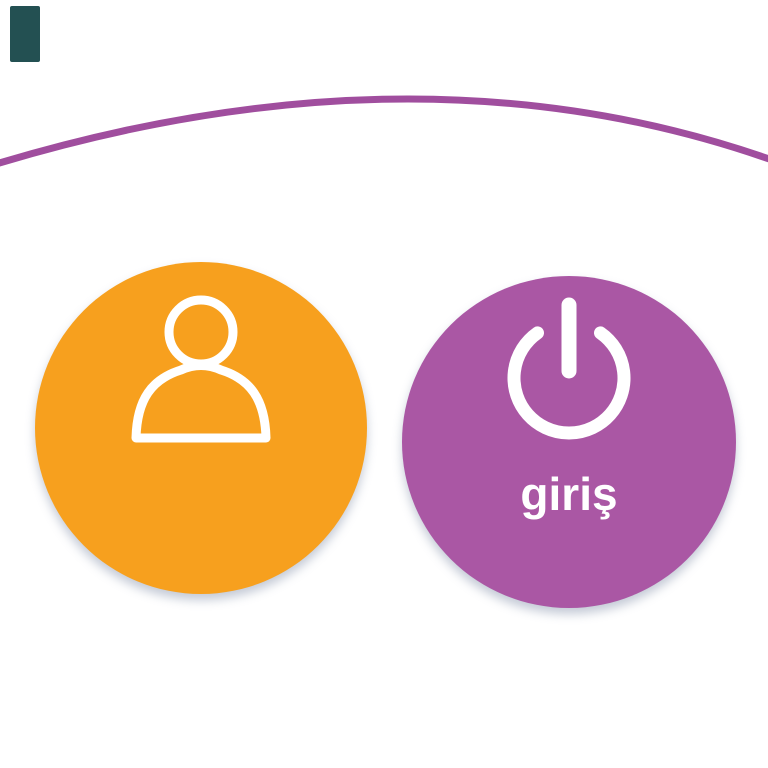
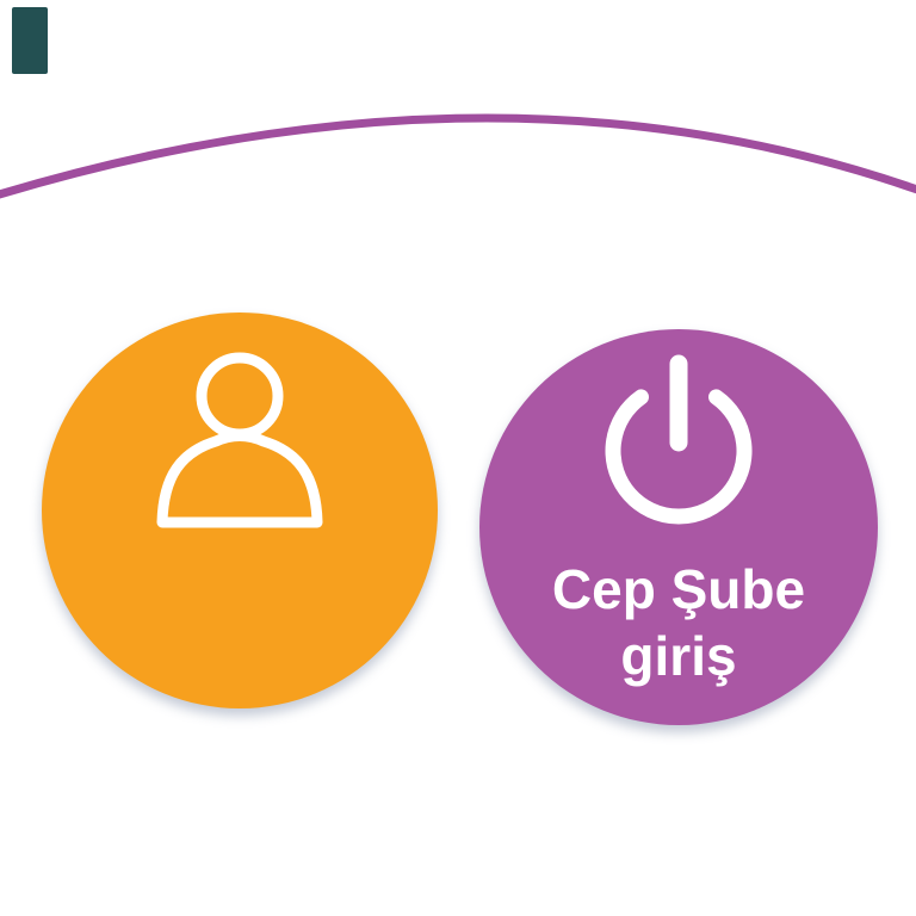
+ Cep Şube
  giriş
